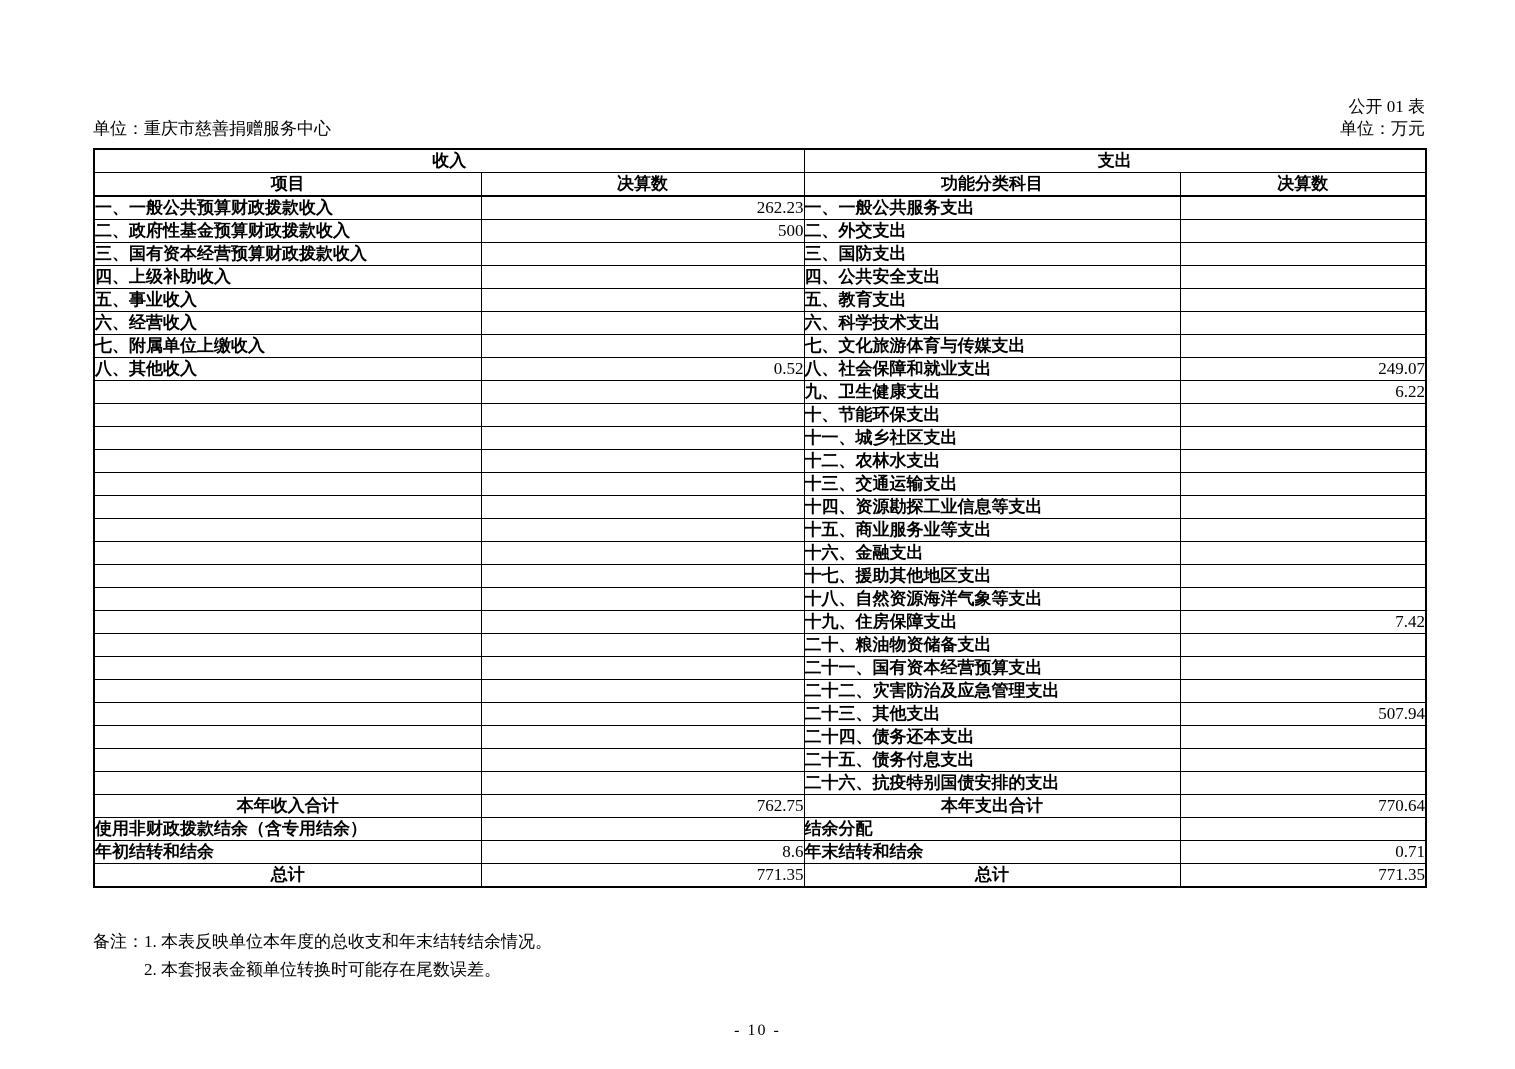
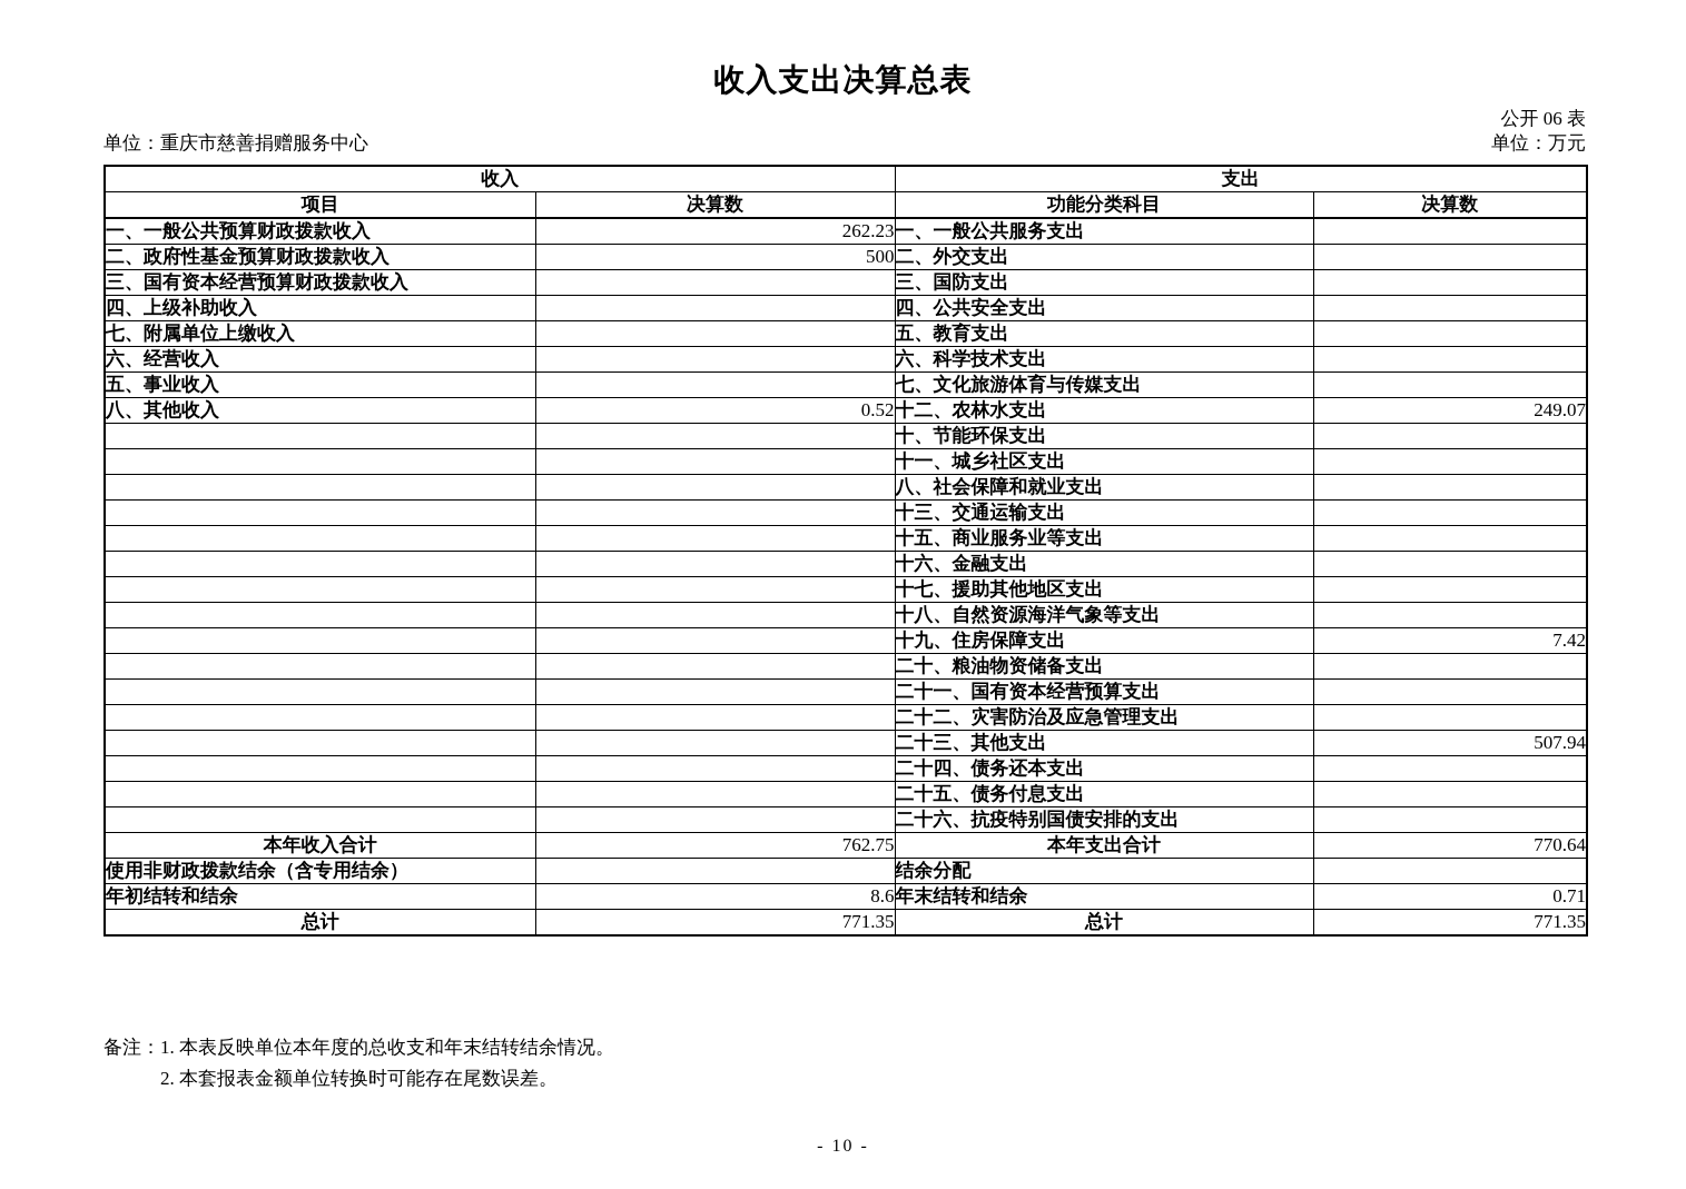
+ 收入支出决算总表
- 公开 01 表
+ 公开 06 表
  单位：重庆市慈善捐赠服务中心
  单位：万元
  收入	支出
  项目	决算数	功能分类科目	决算数
  一、一般公共预算财政拨款收入	262.23	一、一般公共服务支出
  二、政府性基金预算财政拨款收入	500	二、外交支出
  三、国有资本经营预算财政拨款收入		三、国防支出
  四、上级补助收入		四、公共安全支出
- 五、事业收入		五、教育支出
+ 七、附属单位上缴收入		五、教育支出
  六、经营收入		六、科学技术支出
- 七、附属单位上缴收入		七、文化旅游体育与传媒支出
+ 五、事业收入		七、文化旅游体育与传媒支出
- 八、其他收入	0.52	八、社会保障和就业支出	249.07
+ 八、其他收入	0.52	十二、农林水支出	249.07
- 		九、卫生健康支出	6.22
  		十、节能环保支出
  		十一、城乡社区支出
- 		十二、农林水支出
+ 		八、社会保障和就业支出
  		十三、交通运输支出
- 		十四、资源勘探工业信息等支出
  		十五、商业服务业等支出
  		十六、金融支出
  		十七、援助其他地区支出
  		十八、自然资源海洋气象等支出
  		十九、住房保障支出	7.42
  		二十、粮油物资储备支出
  		二十一、国有资本经营预算支出
  		二十二、灾害防治及应急管理支出
  		二十三、其他支出	507.94
  		二十四、债务还本支出
  		二十五、债务付息支出
  		二十六、抗疫特别国债安排的支出
  本年收入合计	762.75	本年支出合计	770.64
  使用非财政拨款结余（含专用结余）		结余分配
  年初结转和结余	8.6	年末结转和结余	0.71
  总计	771.35	总计	771.35
  备注：
  1. 本表反映单位本年度的总收支和年末结转结余情况。
  2. 本套报表金额单位转换时可能存在尾数误差。
  - 10 -
